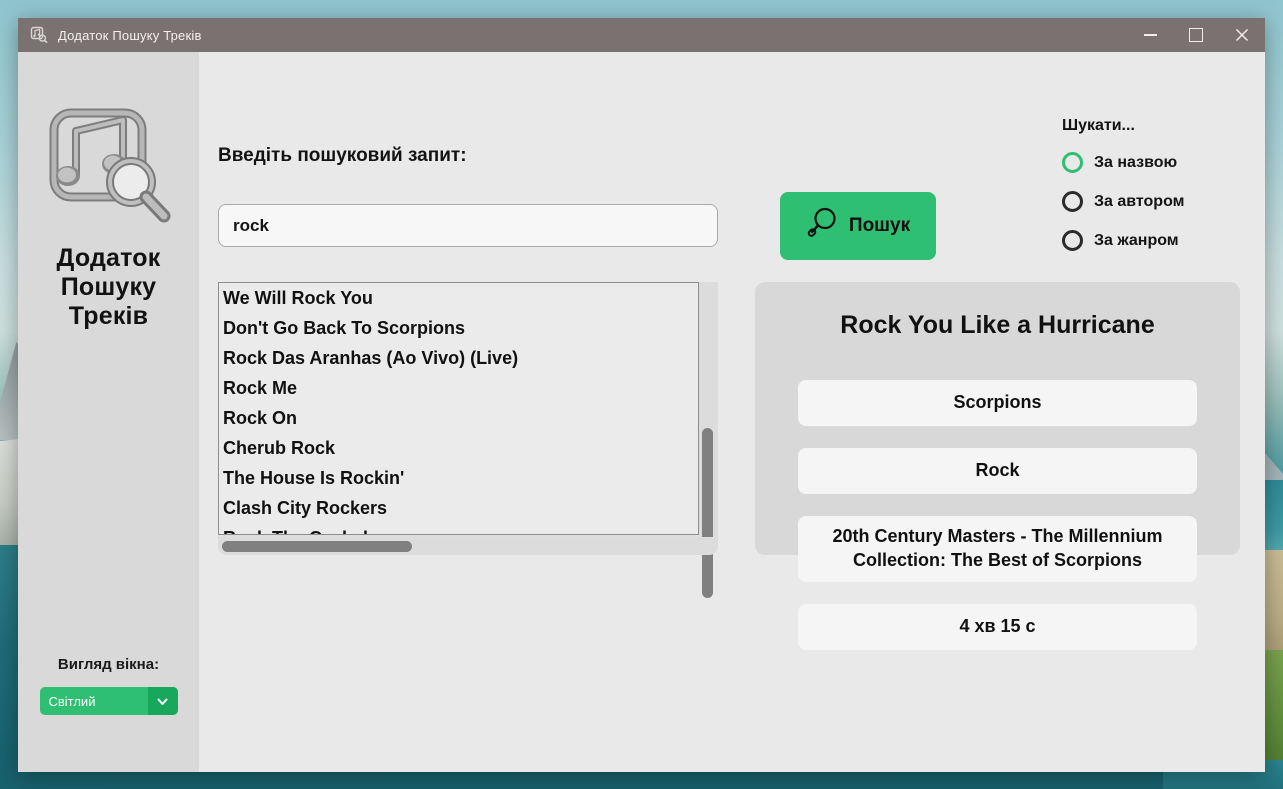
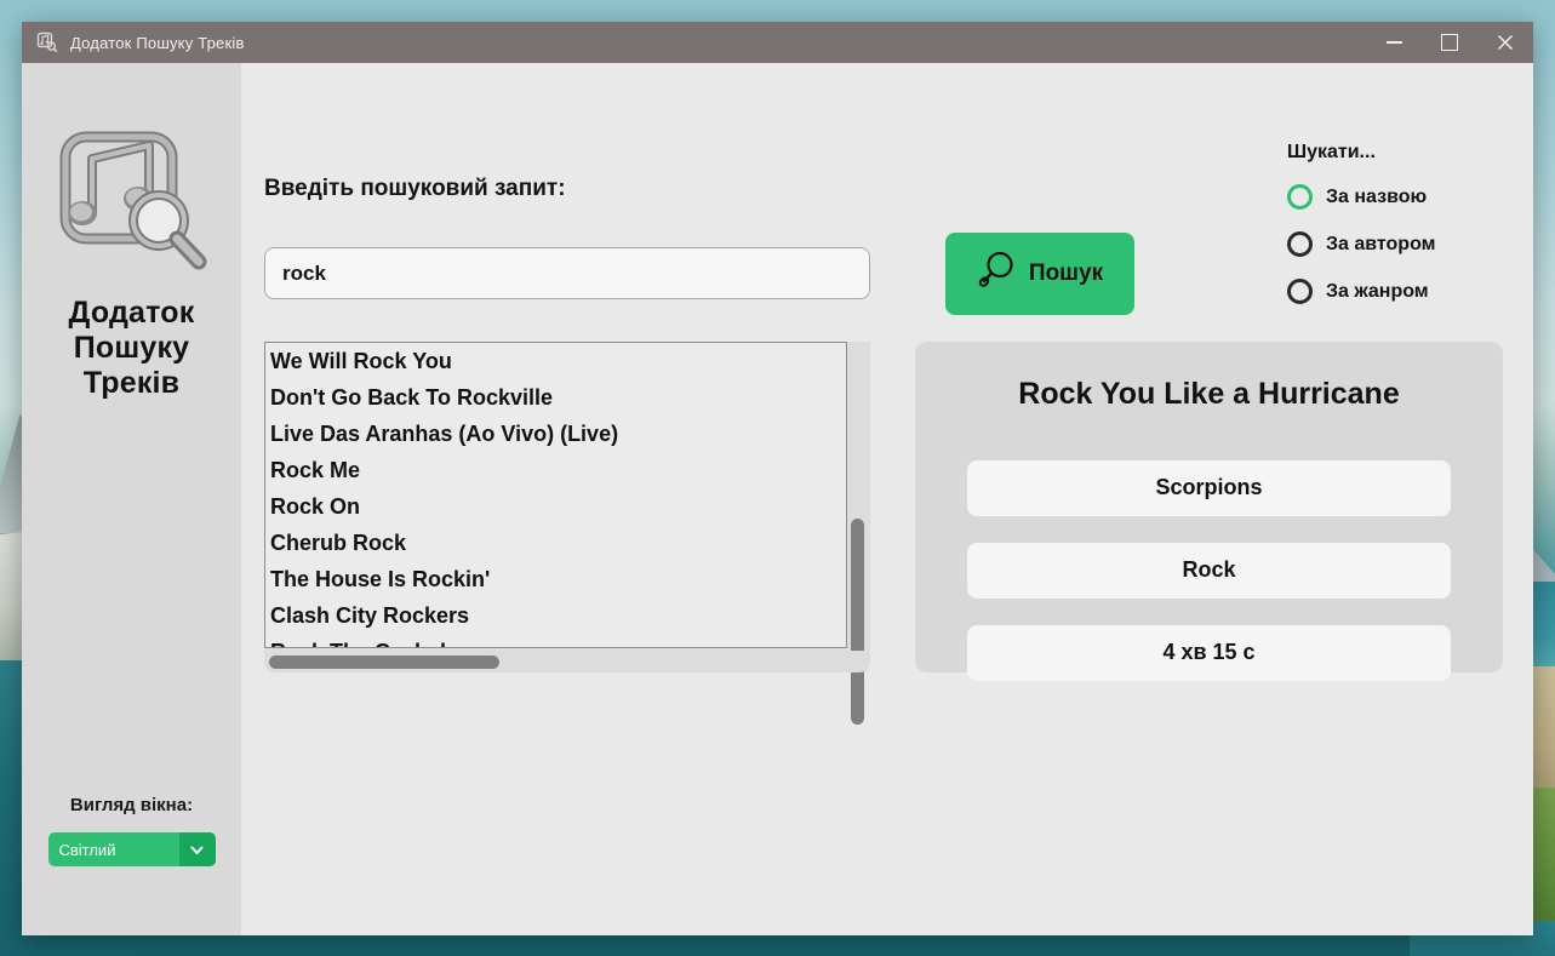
  Додаток Пошуку Треків
  Додаток
  Пошуку
  Треків
  Вигляд вікна:
  Світлий
  Введіть пошуковий запит:
  rock
  Пошук
  Шукати...
  За назвою
  За автором
  За жанром
  We Will Rock You
- Don't Go Back To Scorpions
+ Don't Go Back To Rockville
- Rock Das Aranhas (Ao Vivo) (Live)
+ Live Das Aranhas (Ao Vivo) (Live)
  Rock Me
  Rock On
  Cherub Rock
  The House Is Rockin'
  Clash City Rockers
  Rock You Like a Hurricane
  Scorpions
  Rock
- 20th Century Masters - The Millennium Collection: The Best of Scorpions
  4 хв 15 с
